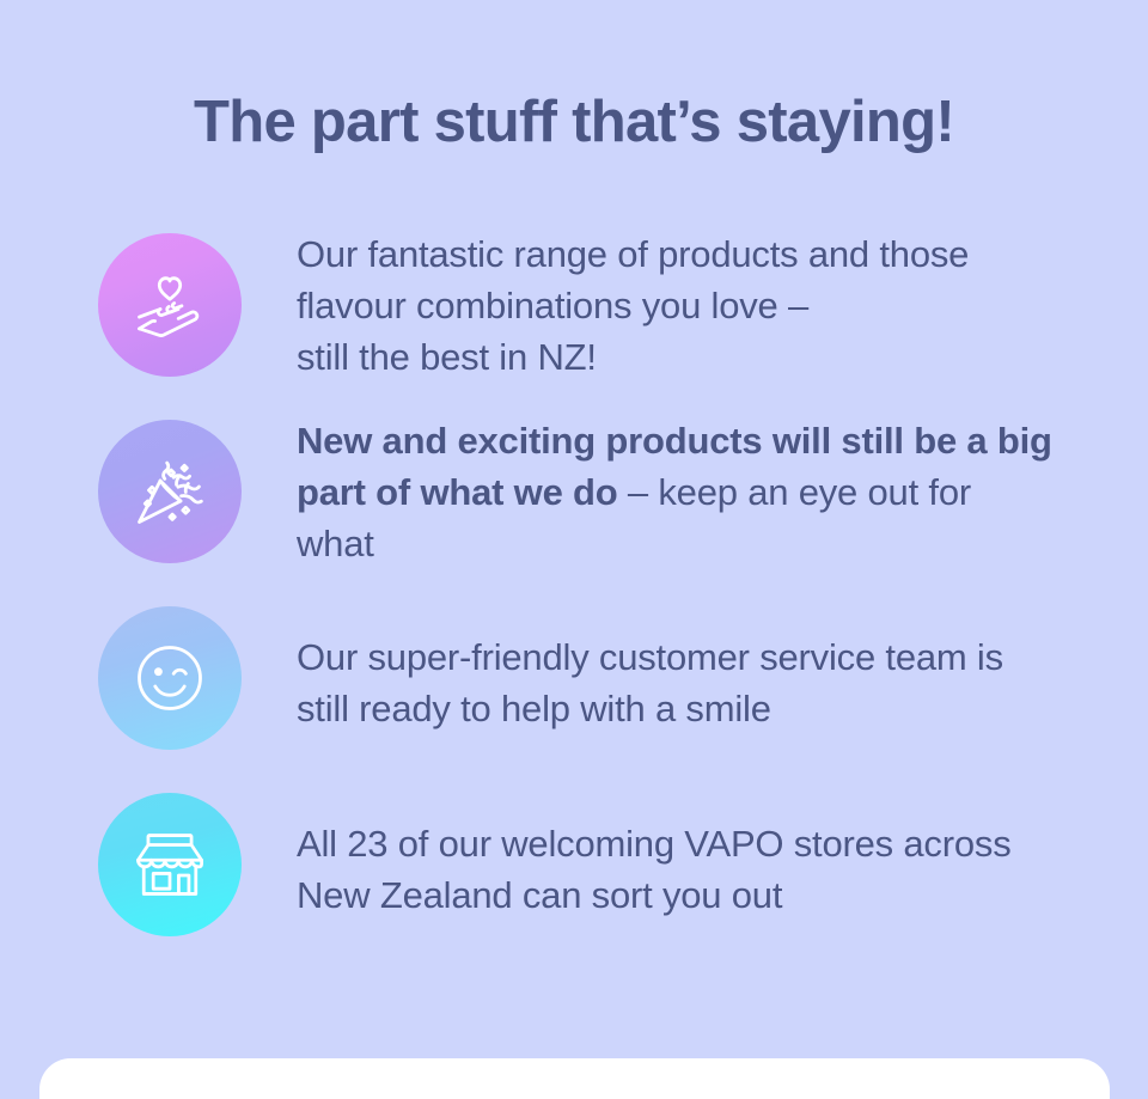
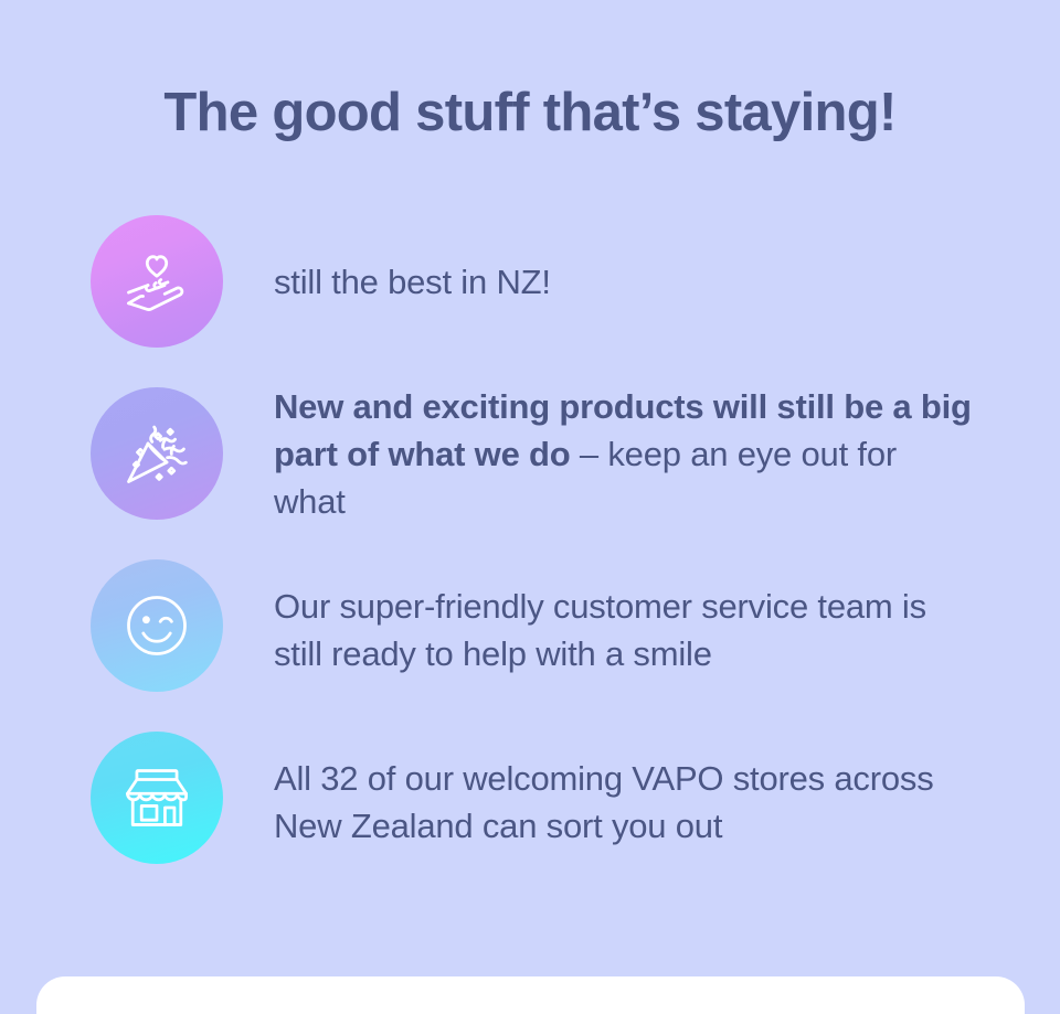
- The part stuff that’s staying!
+ The good stuff that’s staying!
- Our fantastic range of products and those flavour combinations you love –
  still the best in NZ!
  New and exciting products will still be a big part of what we do – keep an eye out for what
  Our super-friendly customer service team is still ready to help with a smile
- All 23 of our welcoming VAPO stores across New Zealand can sort you out
+ All 32 of our welcoming VAPO stores across New Zealand can sort you out
